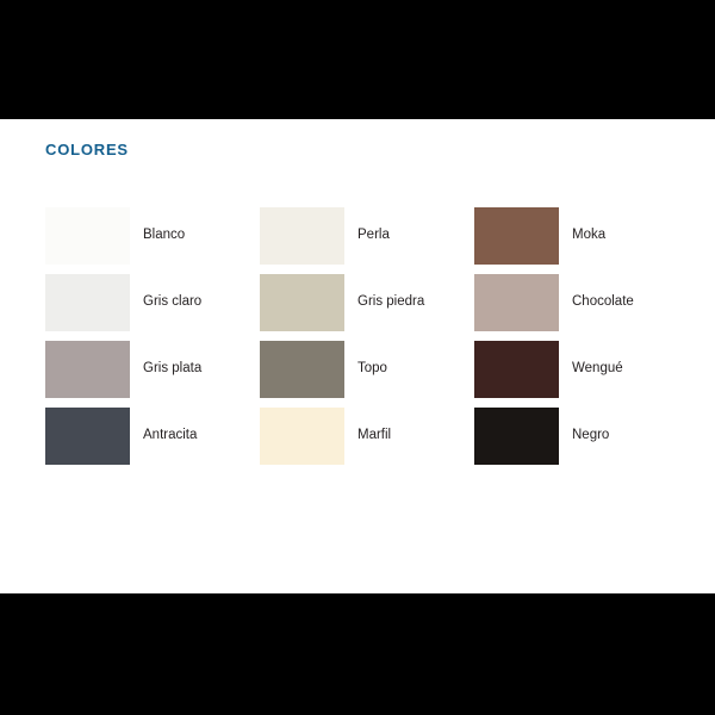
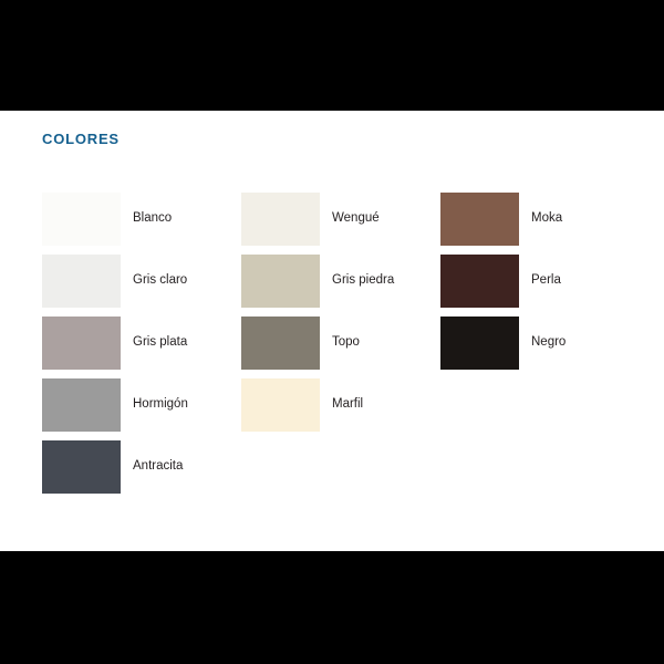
  COLORES
  Blanco
  Gris claro
  Gris plata
+ Hormigón
  Antracita
- Perla
+ Wengué
  Gris piedra
  Topo
  Marfil
  Moka
- Chocolate
- Wengué
+ Perla
  Negro
